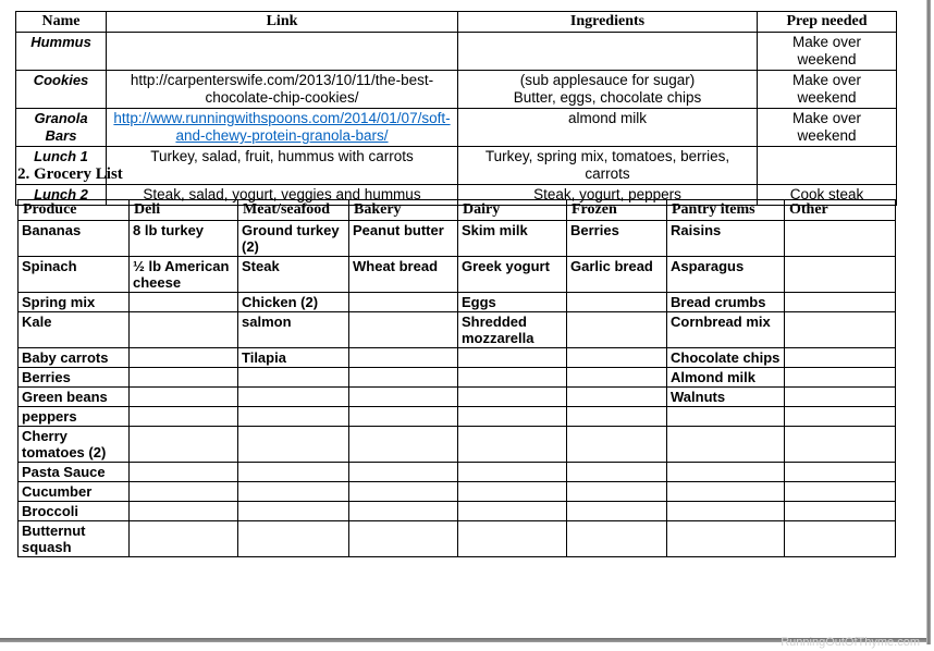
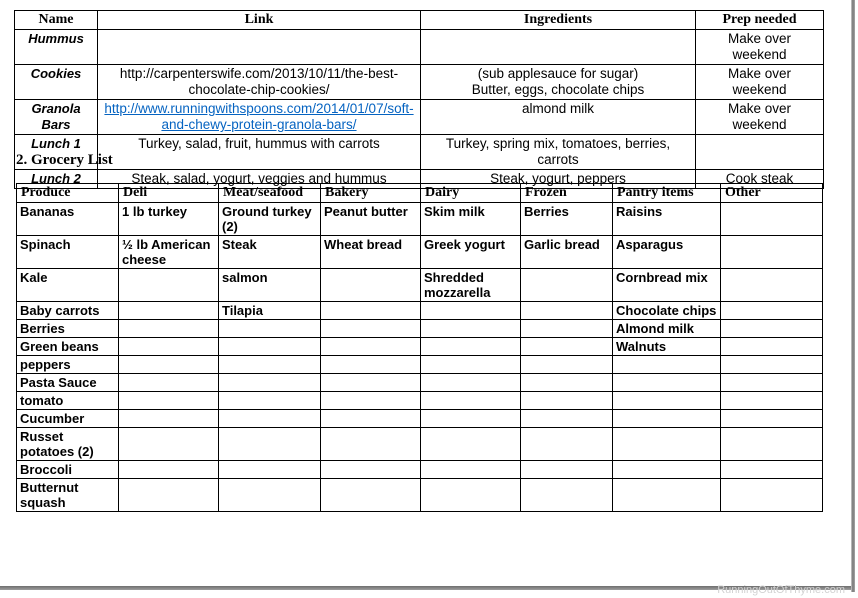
  Name	Link	Ingredients	Prep needed
  Hummus			Make over weekend
  Cookies	http://carpenterswife.com/2013/10/11/the-best-chocolate-chip-cookies/	(sub applesauce for sugar) Butter, eggs, chocolate chips	Make over weekend
  Granola Bars	http://www.runningwithspoons.com/2014/01/07/soft-and-chewy-protein-granola-bars/	almond milk	Make over weekend
  Lunch 1	Turkey, salad, fruit, hummus with carrots	Turkey, spring mix, tomatoes, berries, carrots
  Lunch 2	Steak, salad, yogurt, veggies and hummus	Steak, yogurt, peppers	Cook steak
  2. Grocery List
  Produce	Deli	Meat/seafood	Bakery	Dairy	Frozen	Pantry items	Other
- Bananas	8 lb turkey	Ground turkey (2)	Peanut butter	Skim milk	Berries	Raisins
+ Bananas	1 lb turkey	Ground turkey (2)	Peanut butter	Skim milk	Berries	Raisins
  Spinach	½ lb American cheese	Steak	Wheat bread	Greek yogurt	Garlic bread	Asparagus
- Spring mix		Chicken (2)		Eggs		Bread crumbs
  Kale		salmon		Shredded mozzarella		Cornbread mix
  Baby carrots		Tilapia				Chocolate chips
  Berries						Almond milk
  Green beans						Walnuts
  peppers
- Cherry tomatoes (2)
  Pasta Sauce
+ tomato
  Cucumber
+ Russet potatoes (2)
  Broccoli
  Butternut squash
  RunningOutOfThyme.com
